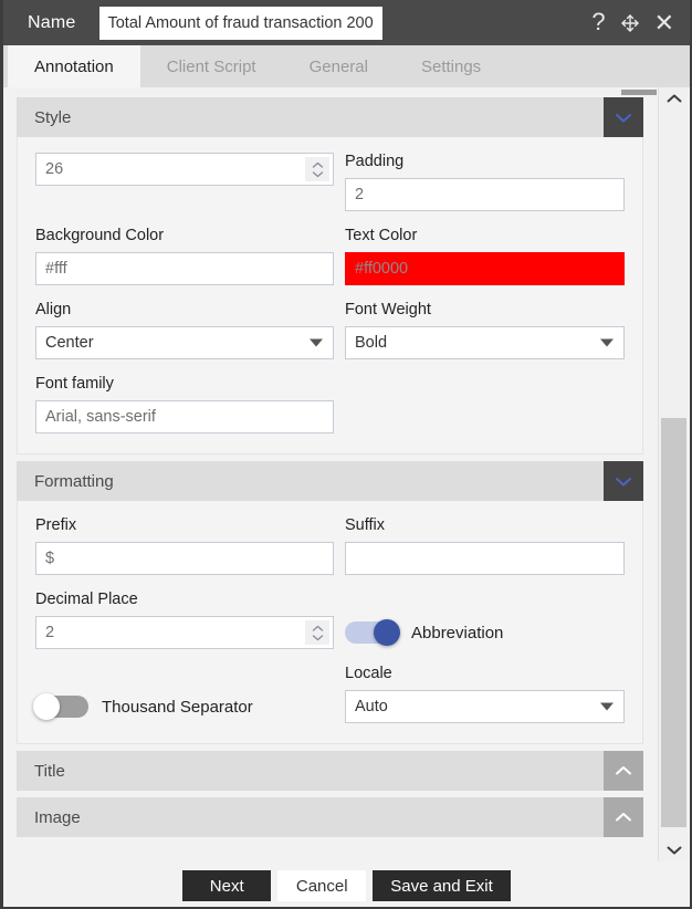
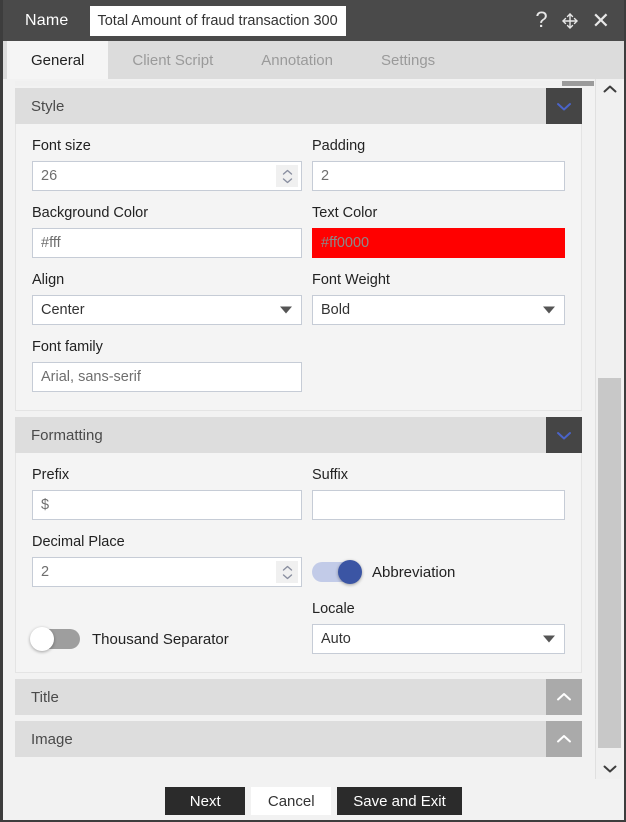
  Name
- Total Amount of fraud transaction 200
+ Total Amount of fraud transaction 300
  ?
  ✕
- Annotation
+ General
  Client Script
- General
+ Annotation
  Settings
  Style
+ Font size
  26
  Padding
  2
  Background Color
  #fff
  Text Color
  #ff0000
  Align
  Center
  Font Weight
  Bold
  Font family
  Arial, sans-serif
  Formatting
  Prefix
  $
  Suffix
  Decimal Place
  2
  Abbreviation
  Thousand Separator
  Locale
  Auto
  Title
  Image
  Next
  Cancel
  Save and Exit
